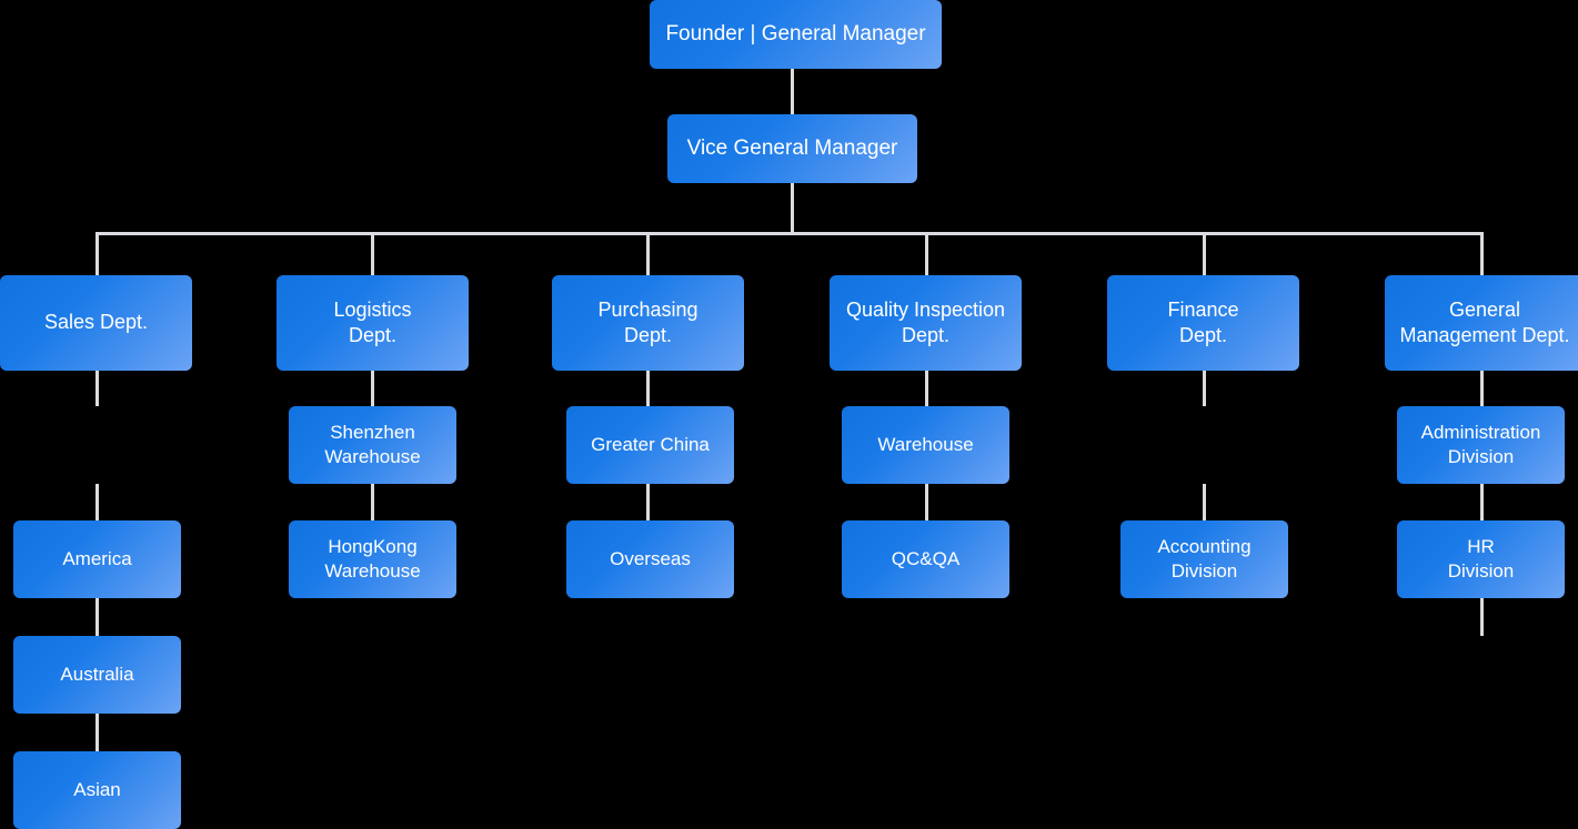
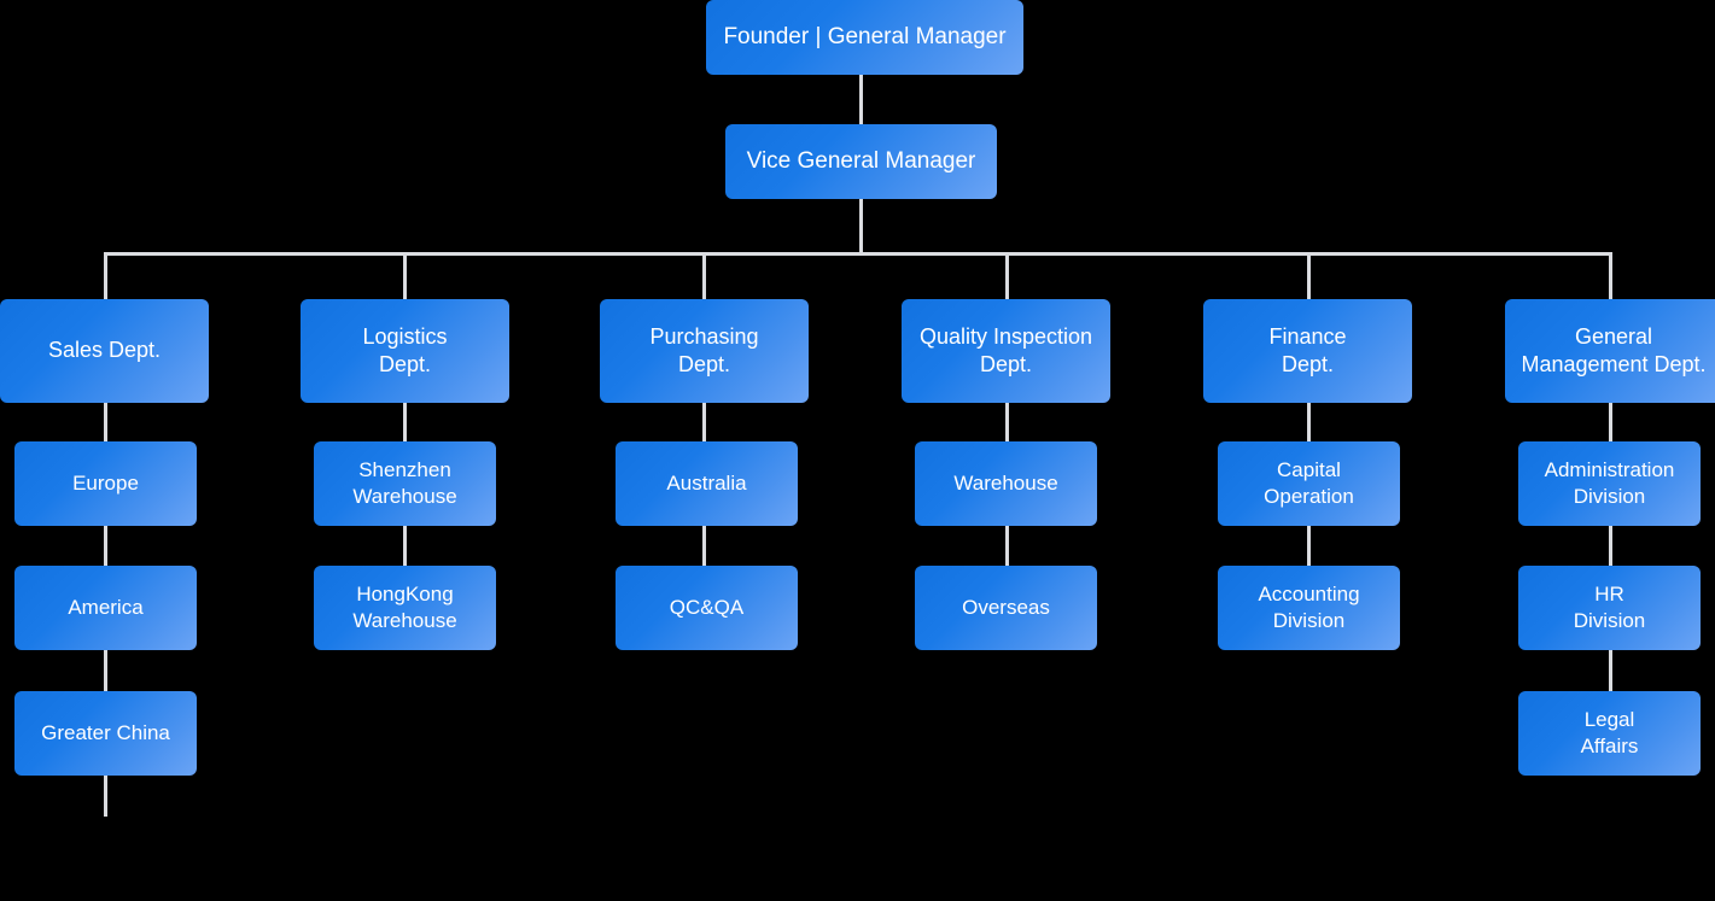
  Founder | General Manager
  Vice General Manager
  Sales Dept.
+ Europe
  America
- Australia
+ Greater China
- Asian
  Logistics
  Dept.
  Shenzhen
  Warehouse
  HongKong
  Warehouse
  Purchasing
  Dept.
- Greater China
+ Australia
- Overseas
+ QC&QA
  Quality Inspection
  Dept.
  Warehouse
- QC&QA
+ Overseas
  Finance
  Dept.
+ Capital
+ Operation
  Accounting
  Division
  General
  Management Dept.
  Administration
  Division
  HR
  Division
+ Legal
+ Affairs
